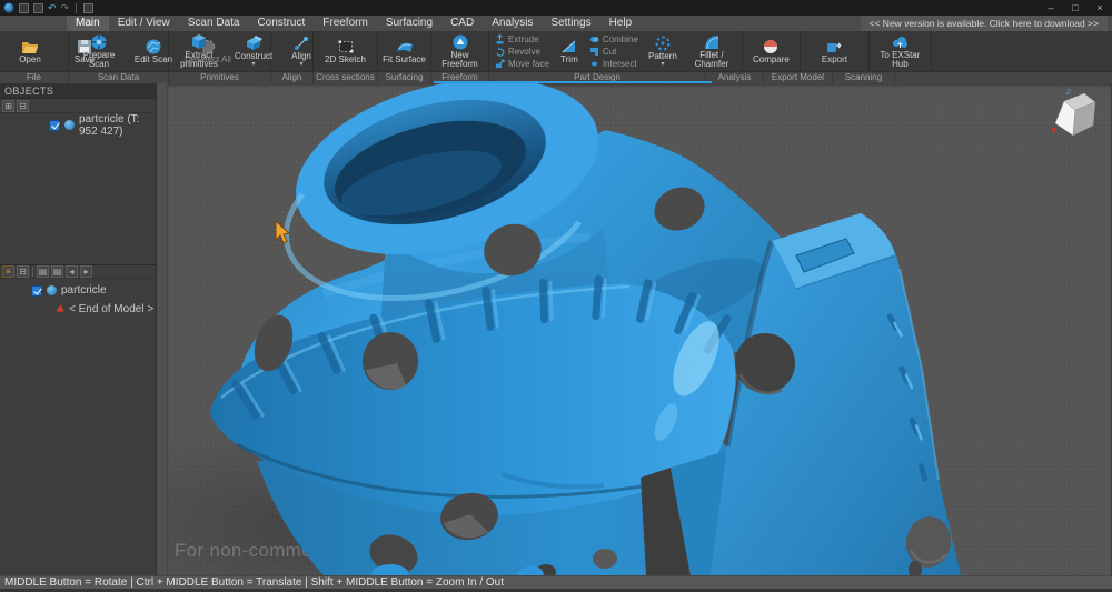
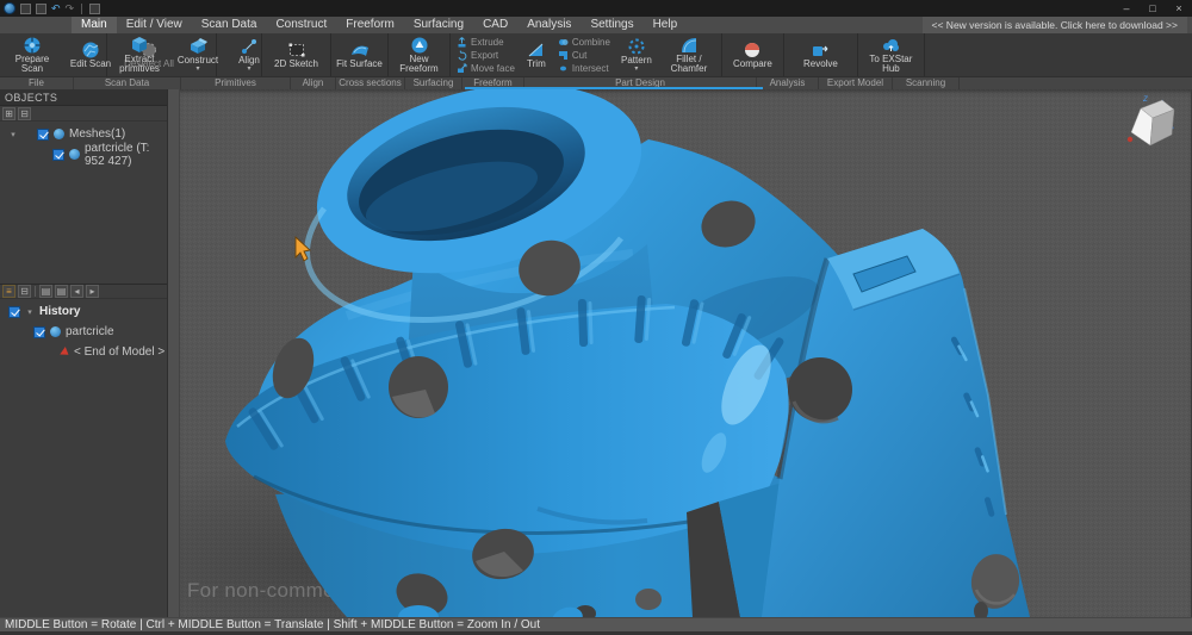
  ↶
  ↷
  –
  □
  ×
  Main
  Edit / View
  Scan Data
  Construct
  Freeform
  Surfacing
  CAD
  Analysis
  Settings
  Help
  << New version is available. Click here to download >>
- Open
- Save
  Prepare Scan
  Edit Scan
  Deselect All
  Extract primitives
  Construct
  Align
  2D Sketch
  Fit Surface
  New Freeform
  Extrude
- Revolve
+ Export
  Move face
  Trim
  Combine
  Cut
  Intersect
  Pattern
  Fillet / Chamfer
  Compare
- Export
+ Revolve
  To EXStar Hub
  File
  Scan Data
  Primitives
  Align
  Cross sections
  Surfacing
  Freeform
  Part Design
  Analysis
  Export Model
  Scanning
  OBJECTS
  ⊞
  ⊟
+ Meshes(1)
  partcricle (T: 952 427)
  ≡
  ⊟
  ▤
  ▤
  ◂
  ▸
+ History
  partcricle
  < End of Model >
  z
  MIDDLE Button = Rotate | Ctrl + MIDDLE Button = Translate | Shift + MIDDLE Button = Zoom In / Out
